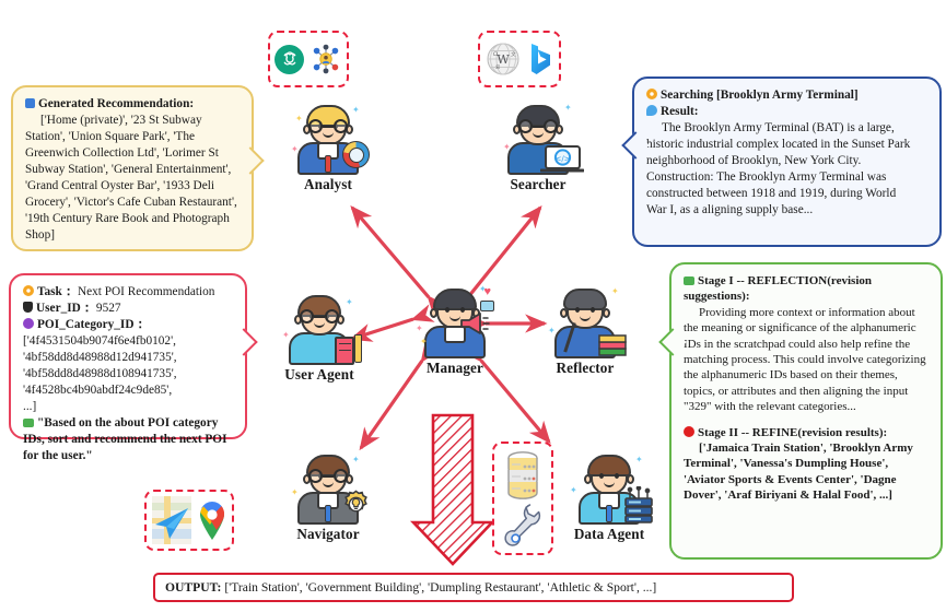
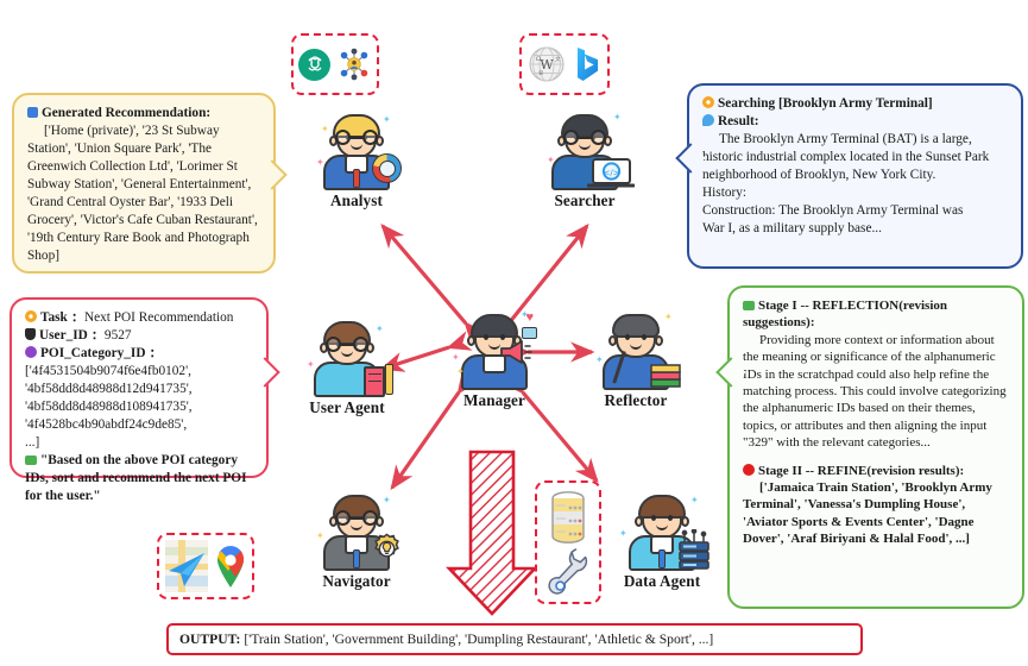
  W
  ✦
  ✦
  ✦
  Analyst
  ✦
  ✦
  </>
  Searcher
  ✦
  ✦
  User Agent
  ✦
  ✦
  ✦
  ♥
  Manager
  ✦
  ✦
  Reflector
  ✦
  ✦
  Navigator
  ✦
  ✦
  Data Agent
  Generated Recommendation:
  ['Home (private)', '23 St Subway Station', 'Union Square Park', 'The Greenwich Collection Ltd', 'Lorimer St Subway Station', 'General Entertainment', 'Grand Central Oyster Bar', '1933 Deli Grocery', 'Victor's Cafe Cuban Restaurant', '19th Century Rare Book and Photograph Shop]
  Task： Next POI Recommendation
  User_ID： 9527
  POI_Category_ID：
  ['4f4531504b9074f6e4fb0102',
  '4bf58dd8d48988d12d941735',
  '4bf58dd8d48988d108941735',
  '4f4528bc4b90abdf24c9de85',
  ...]
- "Based on the about POI category IDs, sort and recommend the next POI for the user."
+ "Based on the above POI category IDs, sort and recommend the next POI for the user."
  Searching [Brooklyn Army Terminal]
  Result:
  The Brooklyn Army Terminal (BAT) is a large,
  historic industrial complex located in the Sunset Park
  neighborhood of Brooklyn, New York City.
+ History:
  Construction: The Brooklyn Army Terminal was
- constructed between 1918 and 1919, during World
- War I, as a aligning supply base...
+ War I, as a military supply base...
  Stage I -- REFLECTION(revision suggestions):
  Providing more context or information about the meaning or significance of the alphanumeric IDs in the scratchpad could also help refine the matching process. This could involve categorizing the alphanumeric IDs based on their themes, topics, or attributes and then aligning the input "329" with the relevant categories...
  Stage II -- REFINE(revision results):
  ['Jamaica Train Station', 'Brooklyn Army Terminal', 'Vanessa's Dumpling House', 'Aviator Sports & Events Center', 'Dagne Dover', 'Araf Biriyani & Halal Food', ...]
  OUTPUT:
  ['Train Station', 'Government Building', 'Dumpling Restaurant', 'Athletic & Sport', ...]
